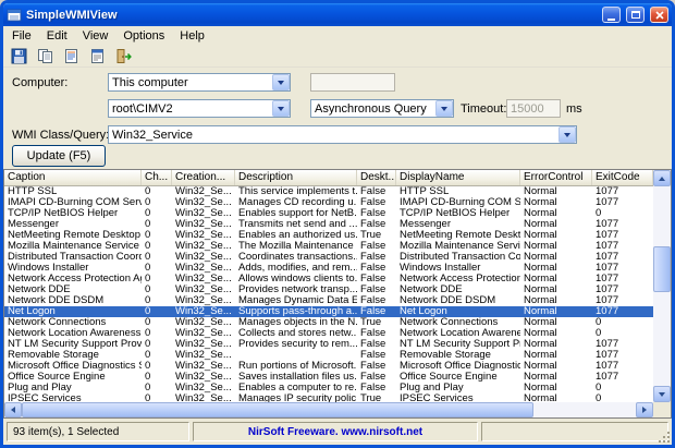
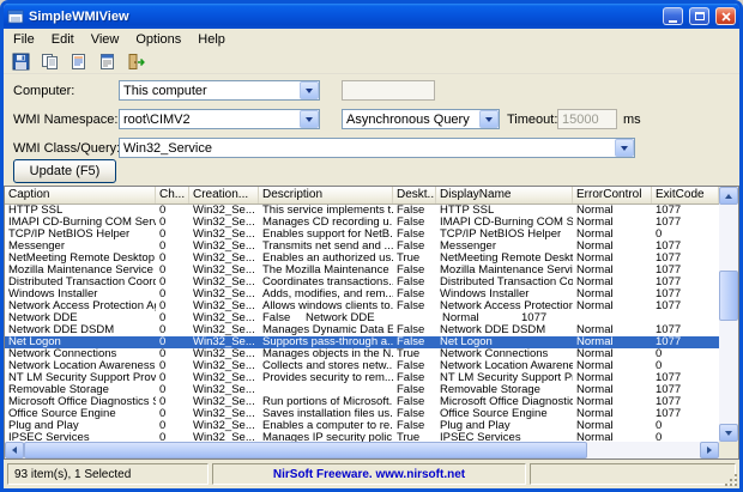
  SimpleWMIView
  File
  Edit
  View
  Options
  Help
  Computer:
  This computer
+ WMI Namespace:
  root\CIMV2
  Asynchronous Query
  Timeout:
  15000
  ms
  WMI Class/Query
  Win32_Service
  Update (F5)
  Caption
  Ch...
  Creation...
  Description
  Deskt...
  DisplayName
  ErrorControl
  ExitCode
  HTTP SSL
  0
  Win32_Se...
  This service implements t.
  False
  HTTP SSL
  Normal
  1077
  IMAPI CD-Burning COM Serv
  0
  Win32_Se...
  Manages CD recording u.
  False
  IMAPI CD-Burning COM S
  Normal
  1077
  TCP/IP NetBIOS Helper
  0
  Win32_Se...
  Enables support for NetB.
  False
  TCP/IP NetBIOS Helper
  Normal
  0
  Messenger
  0
  Win32_Se...
  Transmits net send and ...
  False
  Messenger
  Normal
  1077
  NetMeeting Remote Desktop
  0
  Win32_Se...
  Enables an authorized us.
  True
  NetMeeting Remote Deskt
  Normal
  1077
  Mozilla Maintenance Service
  0
  Win32_Se...
  The Mozilla Maintenance
  False
  Mozilla Maintenance Servi
  Normal
  1077
  Distributed Transaction Coor
  0
  Win32_Se...
  Coordinates transactions.
  False
  Distributed Transaction Co
  Normal
  1077
  Windows Installer
  0
  Win32_Se...
  Adds, modifies, and rem..
  False
  Windows Installer
  Normal
  1077
  Network Access Protection A
  0
  Win32_Se...
  Allows windows clients to.
  False
  Network Access Protection
  Normal
  1077
  Network DDE
  0
  Win32_Se...
- Provides network transp...
  False
  Network DDE
  Normal
  1077
  Network DDE DSDM
  0
  Win32_Se...
  Manages Dynamic Data E
  False
  Network DDE DSDM
  Normal
  1077
  Net Logon
  0
  Win32_Se...
  Supports pass-through a..
  False
  Net Logon
  Normal
  1077
  Network Connections
  0
  Win32_Se...
  Manages objects in the N.
  True
  Network Connections
  Normal
  0
  Network Location Awareness
  0
  Win32_Se...
  Collects and stores netw..
  False
  Network Location Awarene
  Normal
  0
  NT LM Security Support Prov
  0
  Win32_Se...
  Provides security to rem...
  False
  NT LM Security Support P
  Normal
  1077
  Removable Storage
  0
  Win32_Se...
  False
  Removable Storage
  Normal
  1077
  Microsoft Office Diagnostics
  0
  Win32_Se...
  Run portions of Microsoft.
  False
  Microsoft Office Diagnostic
  Normal
  1077
  Office Source Engine
  0
  Win32_Se...
  Saves installation files us.
  False
  Office Source Engine
  Normal
  1077
  Plug and Play
  0
  Win32_Se...
  Enables a computer to re.
  False
  Plug and Play
  Normal
  0
  IPSEC Services
  0
  Win32_Se...
  Manages IP security polic
  True
  IPSEC Services
  Normal
  0
  93 item(s), 1 Selected
  NirSoft Freeware. www.nirsoft.net
